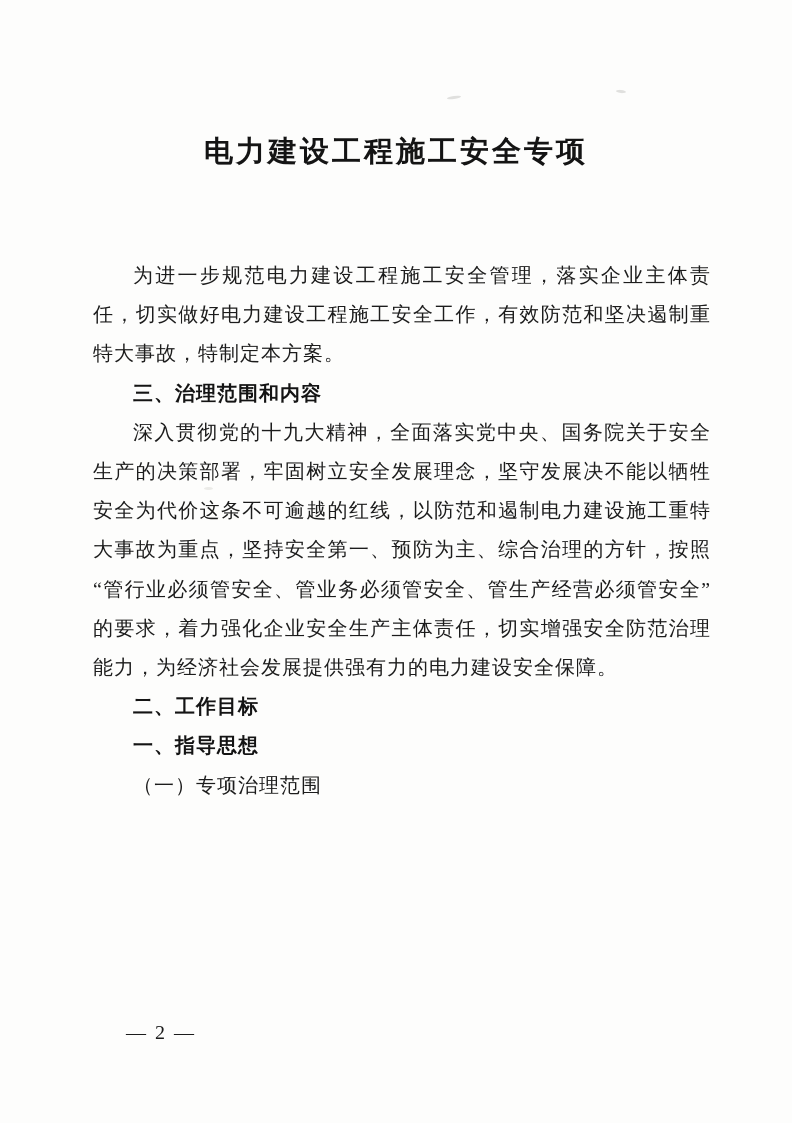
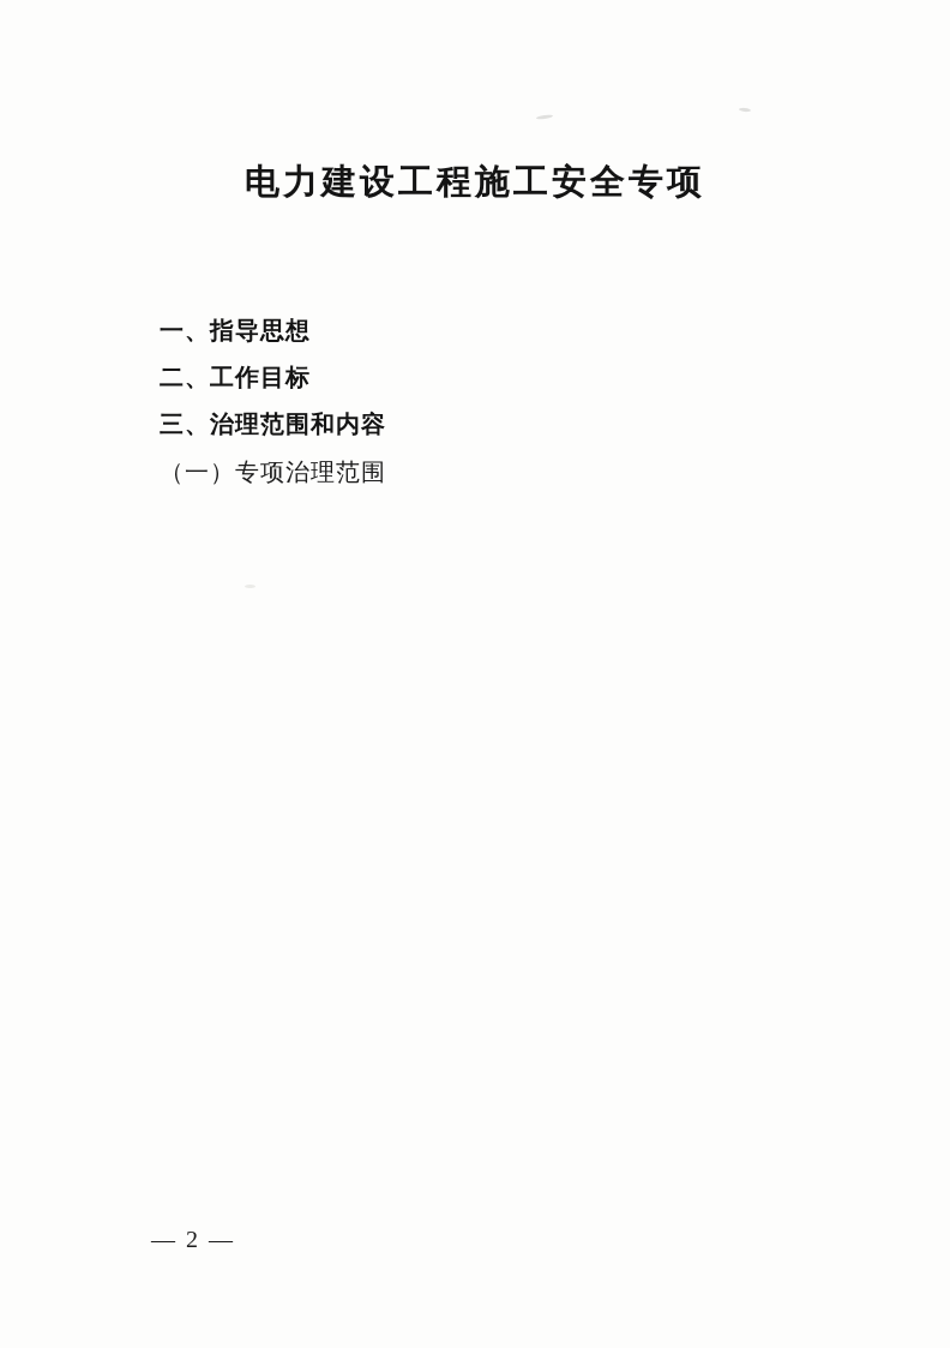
  电力建设工程施工安全专项
- 为进一步规范电力建设工程施工安全管理，落实企业主体责任，切实做好电力建设工程施工安全工作，有效防范和坚决遏制重特大事故，特制定本方案。
- 三、治理范围和内容
+ 一、指导思想
- 深入贯彻党的十九大精神，全面落实党中央、国务院关于安全生产的决策部署，牢固树立安全发展理念，坚守发展决不能以牺牲安全为代价这条不可逾越的红线，以防范和遏制电力建设施工重特大事故为重点，坚持安全第一、预防为主、综合治理的方针，按照“管行业必须管安全、管业务必须管安全、管生产经营必须管安全”的要求，着力强化企业安全生产主体责任，切实增强安全防范治理能力，为经济社会发展提供强有力的电力建设安全保障。
  二、工作目标
- 一、指导思想
+ 三、治理范围和内容
  （一）专项治理范围
  — 2 —
